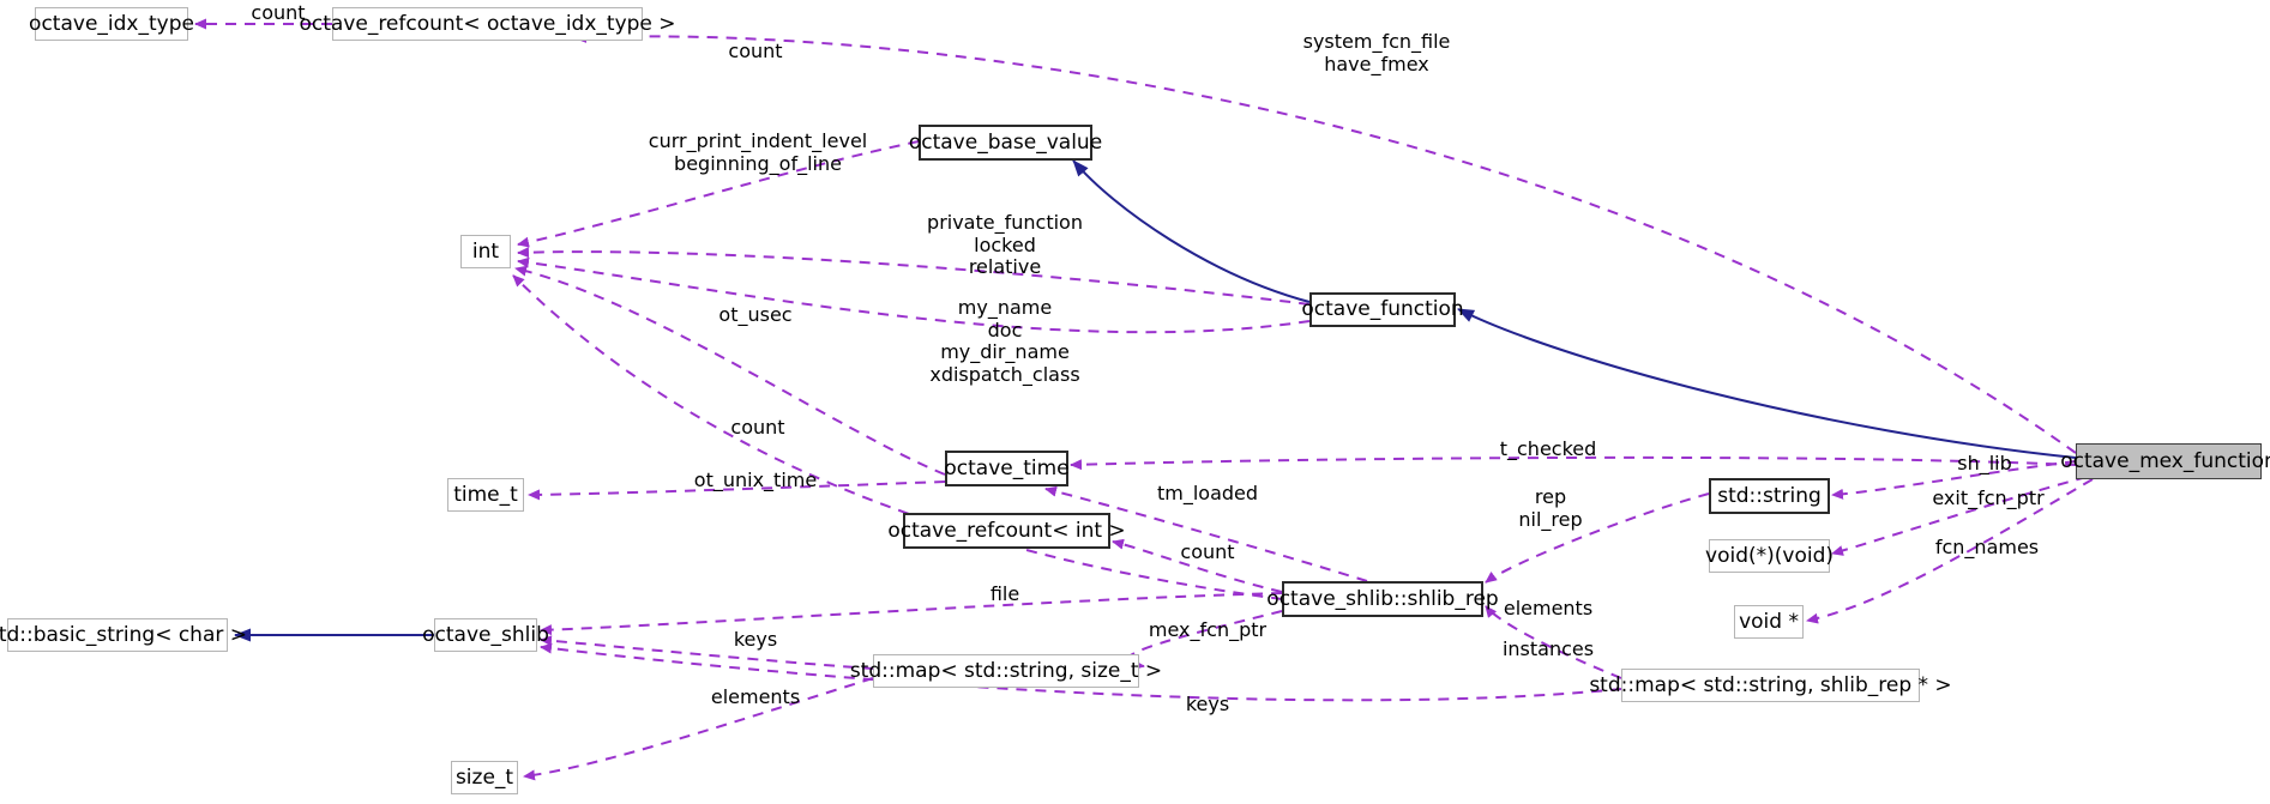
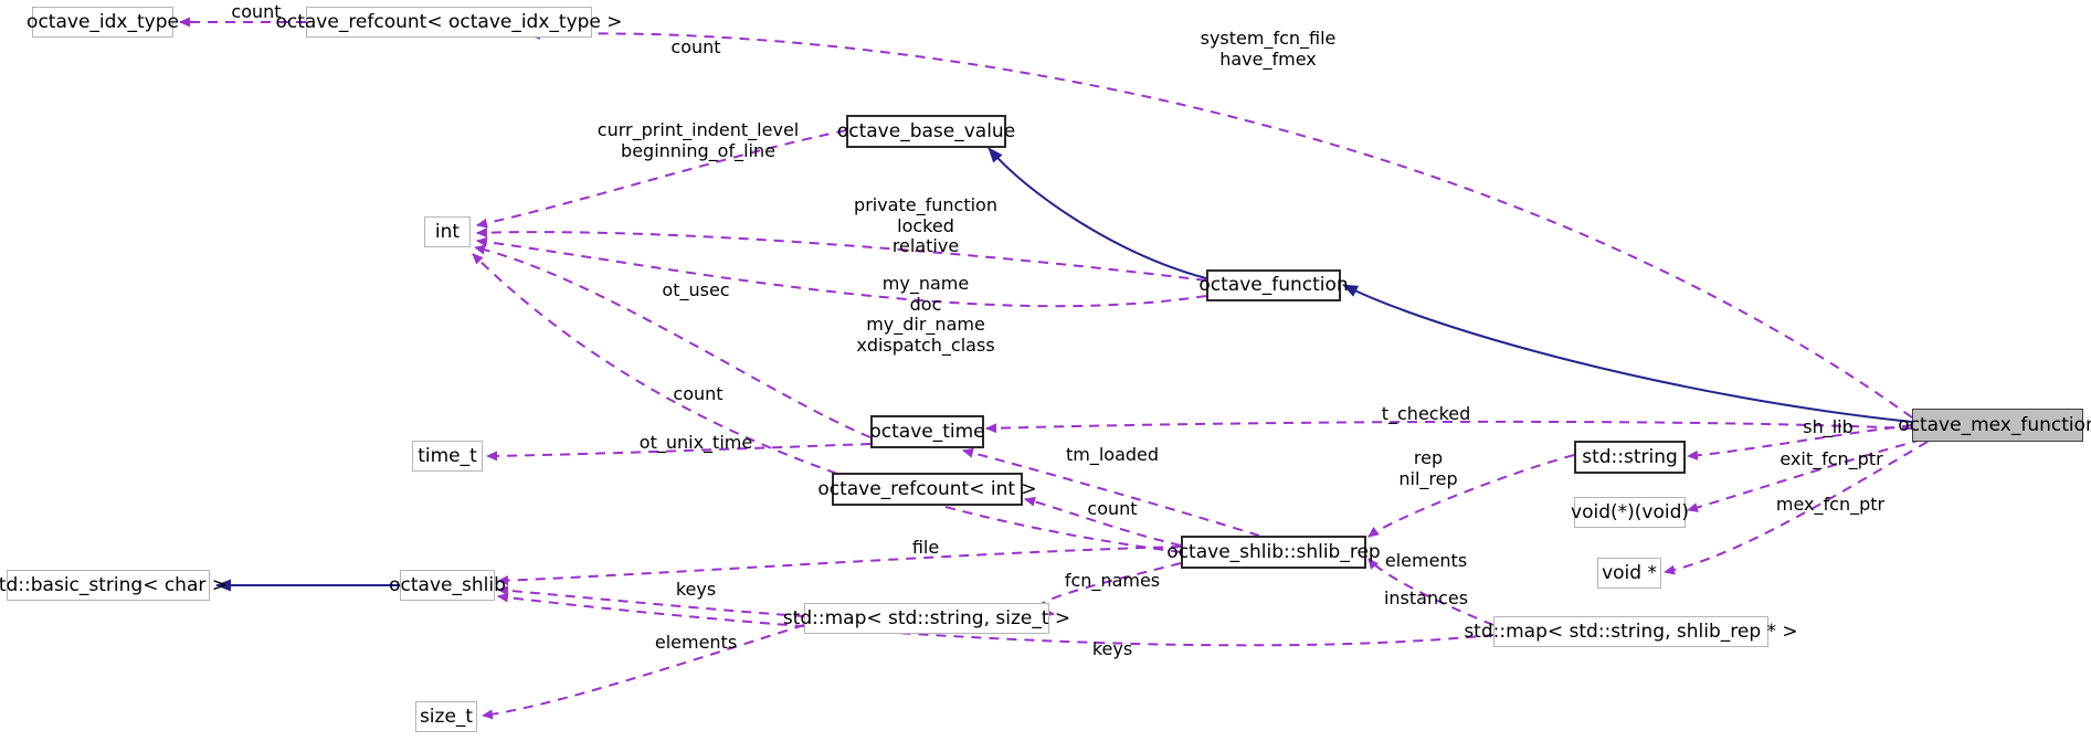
  octave_idx_type
  octave_refcount< octave_idx_type >
  octave_base_value
  int
  octave_function
  octave_mex_functio
  octave_time
  time_t
  std::string
  octave_refcount< int >
  void(*)(void)
  octave_shlib::shlib_rep
  void *
  td::basic_string< char >
  octave_shlib
  std::map< std::string, size_t >
  std::map< std::string, shlib_rep * >
  size_t
  count
  count
  system_fcn_file
  have_fmex
  curr_print_indent_level
  beginning_of_line
  private_function
  locked
  relative
  ot_usec
  my_name
  doc
  my_dir_name
  xdispatch_class
  count
  t_checked
  sh_lib
  ot_unix_time
  tm_loaded
  exit_fcn_ptr
  rep
  nil_rep
  count
- fcn_names
+ mex_fcn_ptr
  file
  elements
- mex_fcn_ptr
+ fcn_names
  keys
  instances
  keys
  elements
